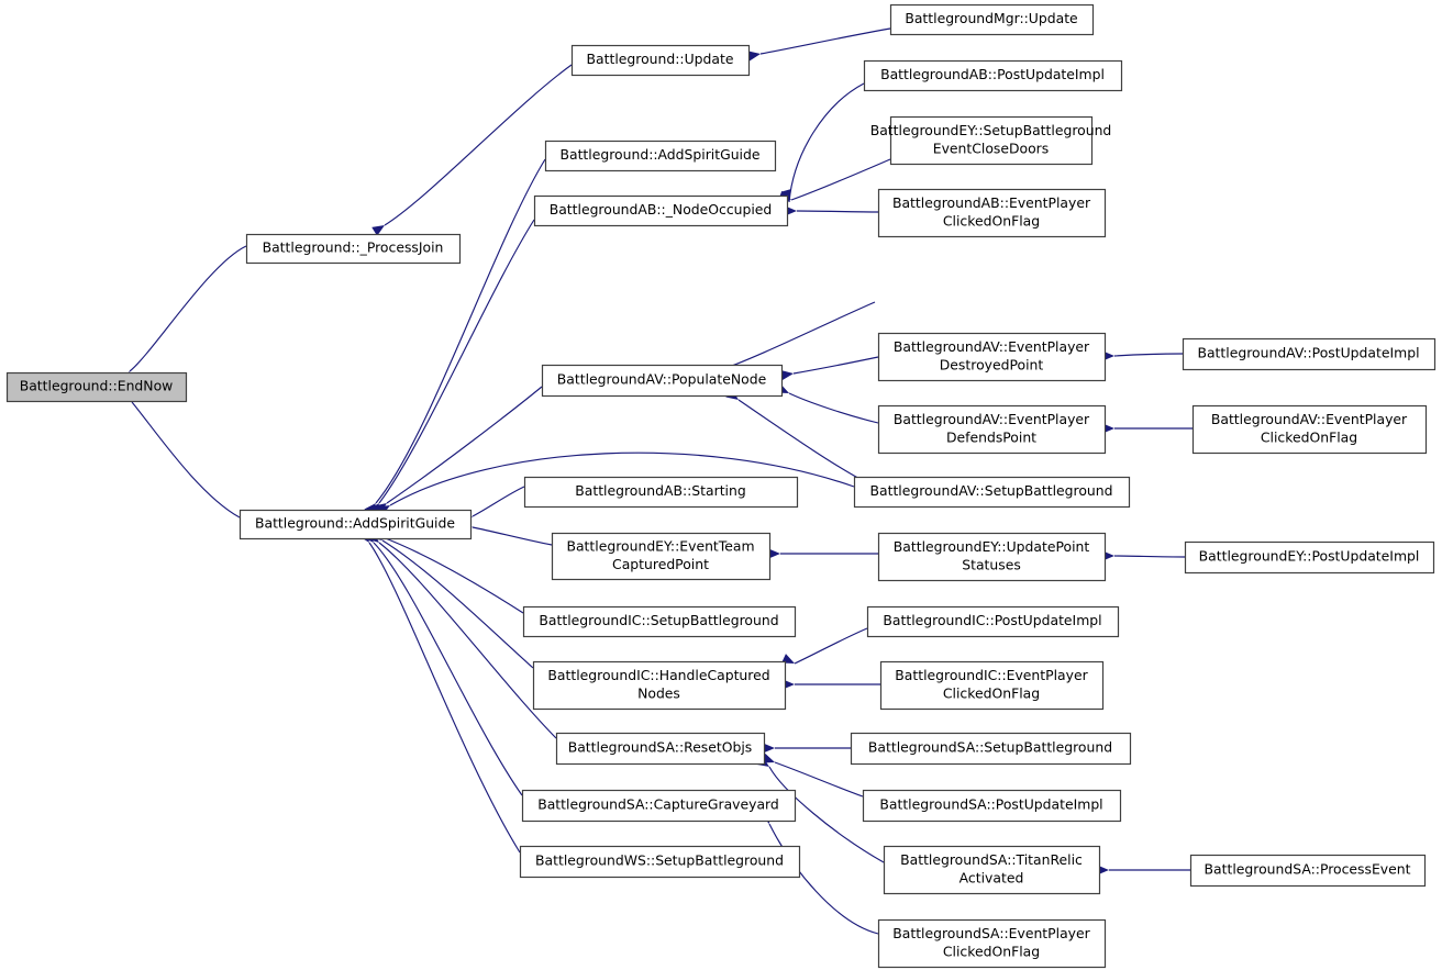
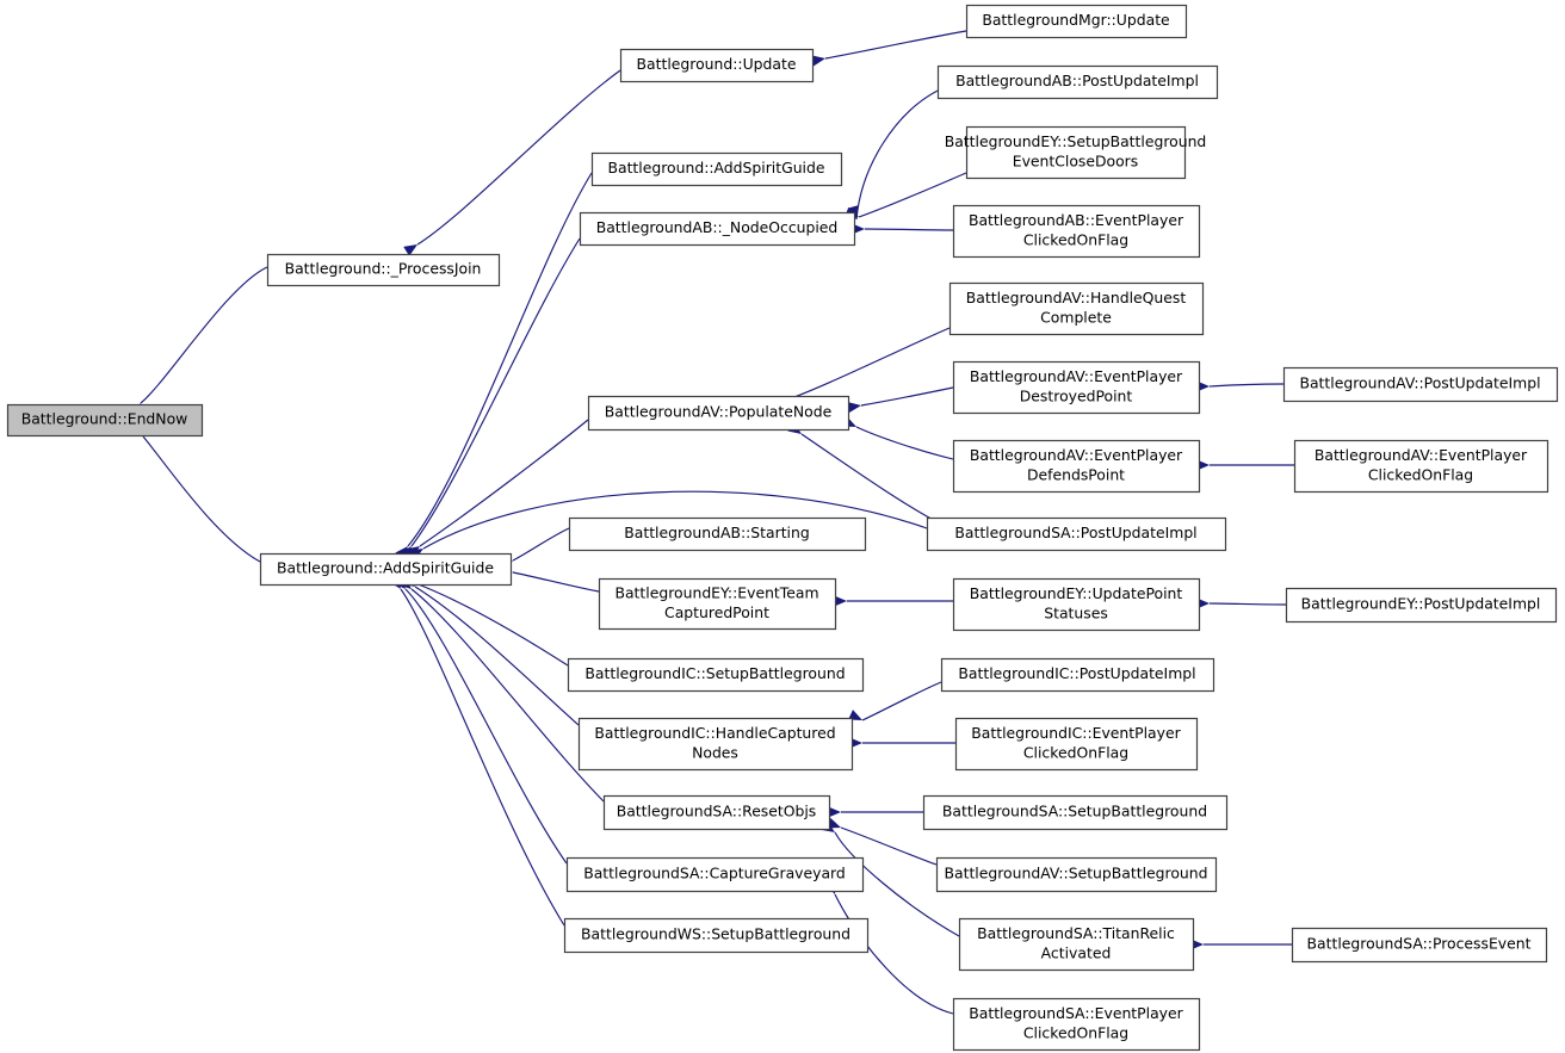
  Battleground::EndNow
  Battleground::_ProcessJoin
  Battleground::AddSpiritGuide
  Battleground::Update
  Battleground::AddSpiritGuide
  BattlegroundAB::_NodeOccupied
  BattlegroundAV::PopulateNode
  BattlegroundAB::Starting
  BattlegroundEY::EventTeam
  CapturedPoint
  BattlegroundIC::SetupBattleground
  BattlegroundIC::HandleCaptured
  Nodes
  BattlegroundSA::ResetObjs
  BattlegroundSA::CaptureGraveyard
  BattlegroundWS::SetupBattleground
  BattlegroundMgr::Update
  BattlegroundAB::PostUpdateImpl
  BattlegroundEY::SetupBattleground
  EventCloseDoors
  BattlegroundAB::EventPlayer
  ClickedOnFlag
+ BattlegroundAV::HandleQuest
+ Complete
  BattlegroundAV::EventPlayer
  DestroyedPoint
  BattlegroundAV::EventPlayer
  DefendsPoint
- BattlegroundAV::SetupBattleground
+ BattlegroundSA::PostUpdateImpl
  BattlegroundEY::UpdatePoint
  Statuses
  BattlegroundIC::PostUpdateImpl
  BattlegroundIC::EventPlayer
  ClickedOnFlag
  BattlegroundSA::SetupBattleground
- BattlegroundSA::PostUpdateImpl
+ BattlegroundAV::SetupBattleground
  BattlegroundSA::TitanRelic
  Activated
  BattlegroundSA::EventPlayer
  ClickedOnFlag
  BattlegroundAV::PostUpdateImpl
  BattlegroundAV::EventPlayer
  ClickedOnFlag
  BattlegroundEY::PostUpdateImpl
  BattlegroundSA::ProcessEvent
